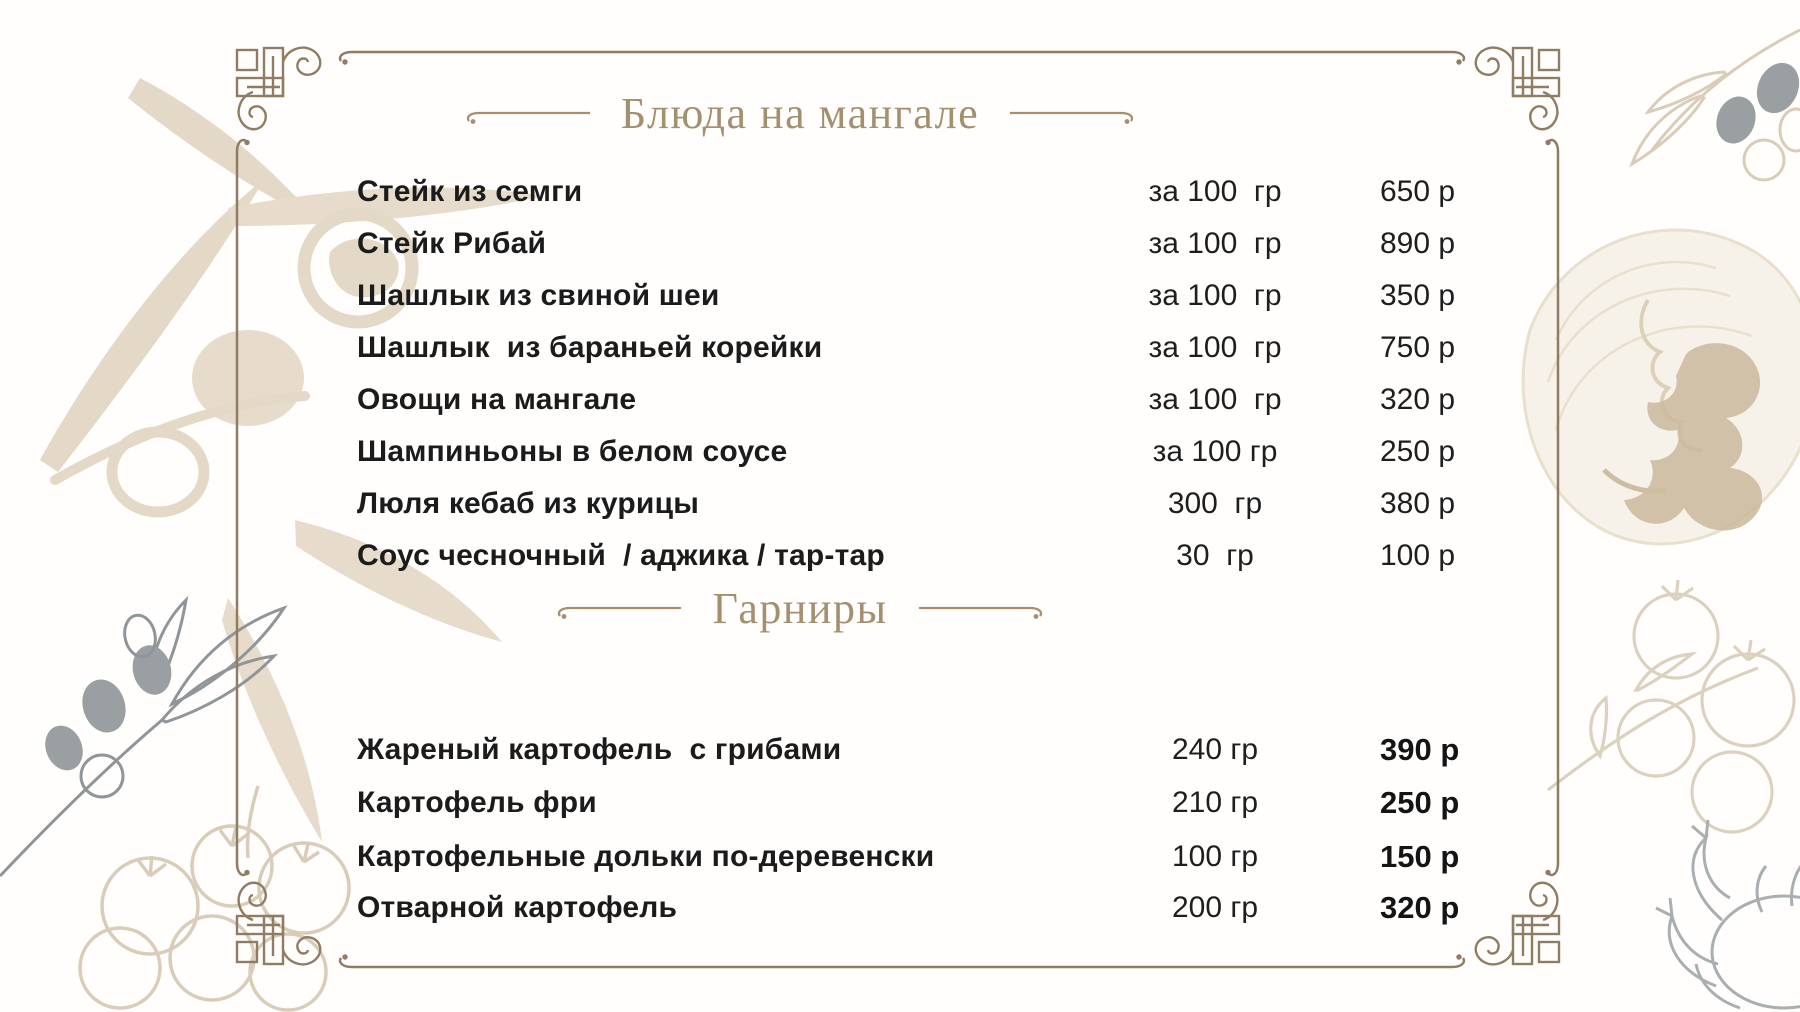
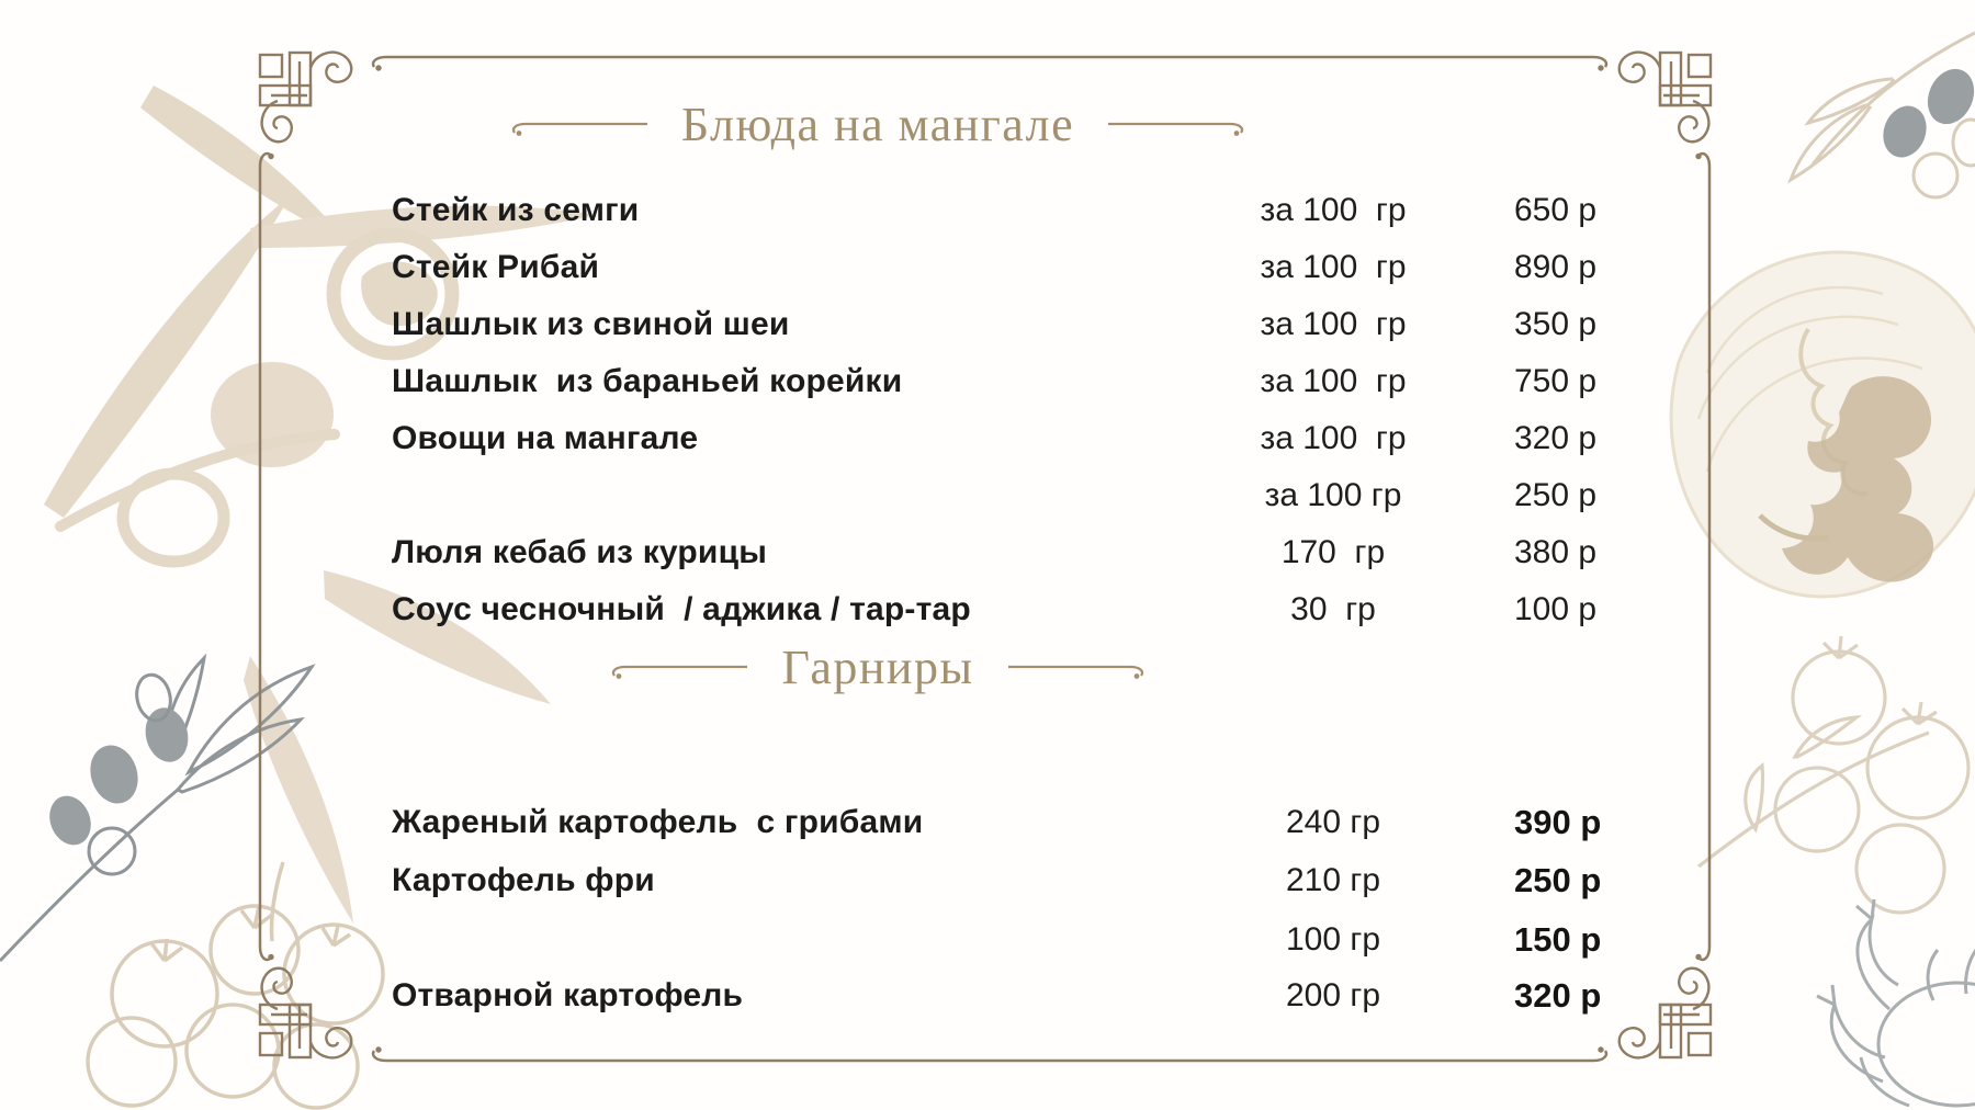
  Блюда на мангале
  Стейк из семги
  за 100 гр
  650 р
  Стейк Рибай
  за 100 гр
  890 р
  Шашлык из свиной шеи
  за 100 гр
  350 р
  Шашлык из бараньей корейки
  за 100 гр
  750 р
  Овощи на мангале
  за 100 гр
  320 р
- Шампиньоны в белом соусе
  за 100 гр
  250 р
  Люля кебаб из курицы
- 300 гр
+ 170 гр
  380 р
  Соус чесночный / аджика / тар-тар
  30 гр
  100 р
  Гарниры
  Жареный картофель с грибами
  240 гр
  390 р
  Картофель фри
  210 гр
  250 р
- Картофельные дольки по-деревенски
  100 гр
  150 р
  Отварной картофель
  200 гр
  320 р
